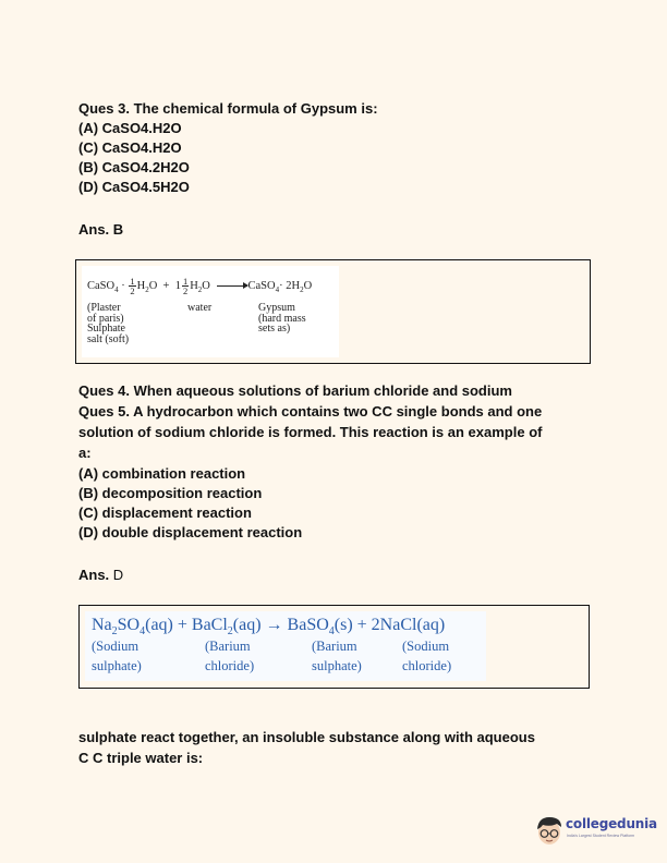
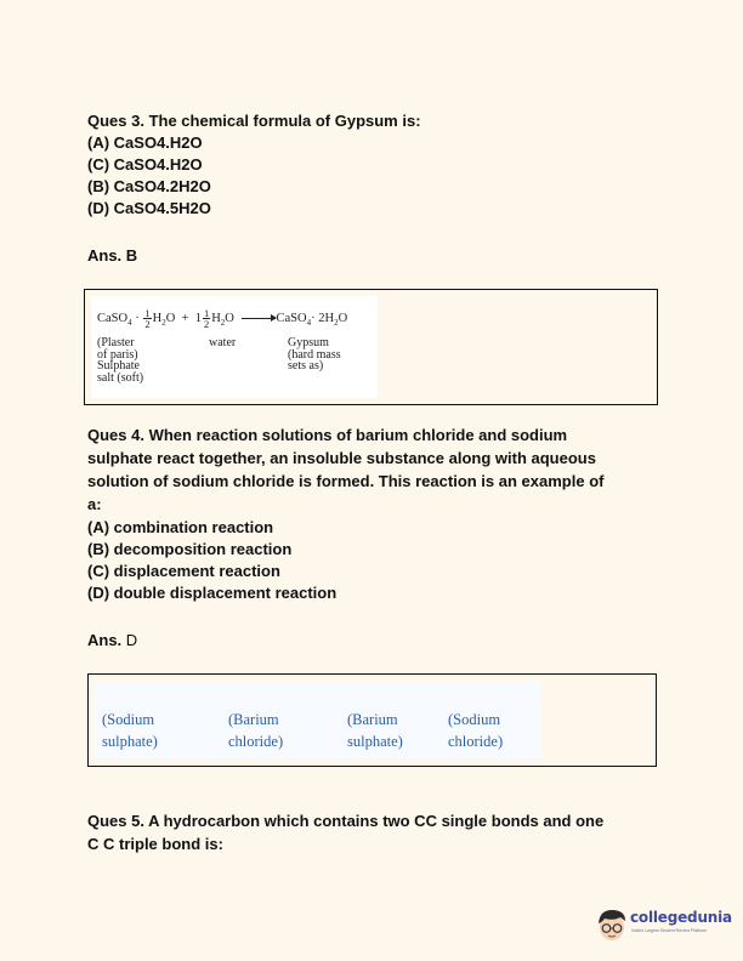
  Ques 3. The chemical formula of Gypsum is:
  (A) CaSO4.H2O
  (C) CaSO4.H2O
  (B) CaSO4.2H2O
  (D) CaSO4.5H2O
  Ans. B
  CaSO4 ·
  1
  2
  H2O + 1
  1
  2
  H2O CaSO4· 2H2O
  (Plaster
  of paris)
  Sulphate
  salt (soft)
  water
  Gypsum
  (hard mass
  sets as)
- Ques 4. When aqueous solutions of barium chloride and sodium
+ Ques 4. When reaction solutions of barium chloride and sodium
- Ques 5. A hydrocarbon which contains two CC single bonds and one
+ sulphate react together, an insoluble substance along with aqueous
  solution of sodium chloride is formed. This reaction is an example of
  a:
  (A) combination reaction
  (B) decomposition reaction
  (C) displacement reaction
  (D) double displacement reaction
  Ans. D
- Na2SO4(aq) + BaCl2(aq) → BaSO4(s) + 2NaCl(aq)
  (Sodium
  sulphate)
  (Barium
  chloride)
  (Barium
  sulphate)
  (Sodium
  chloride)
- sulphate react together, an insoluble substance along with aqueous
+ Ques 5. A hydrocarbon which contains two CC single bonds and one
- C C triple water is:
+ C C triple bond is:
  collegedunia
